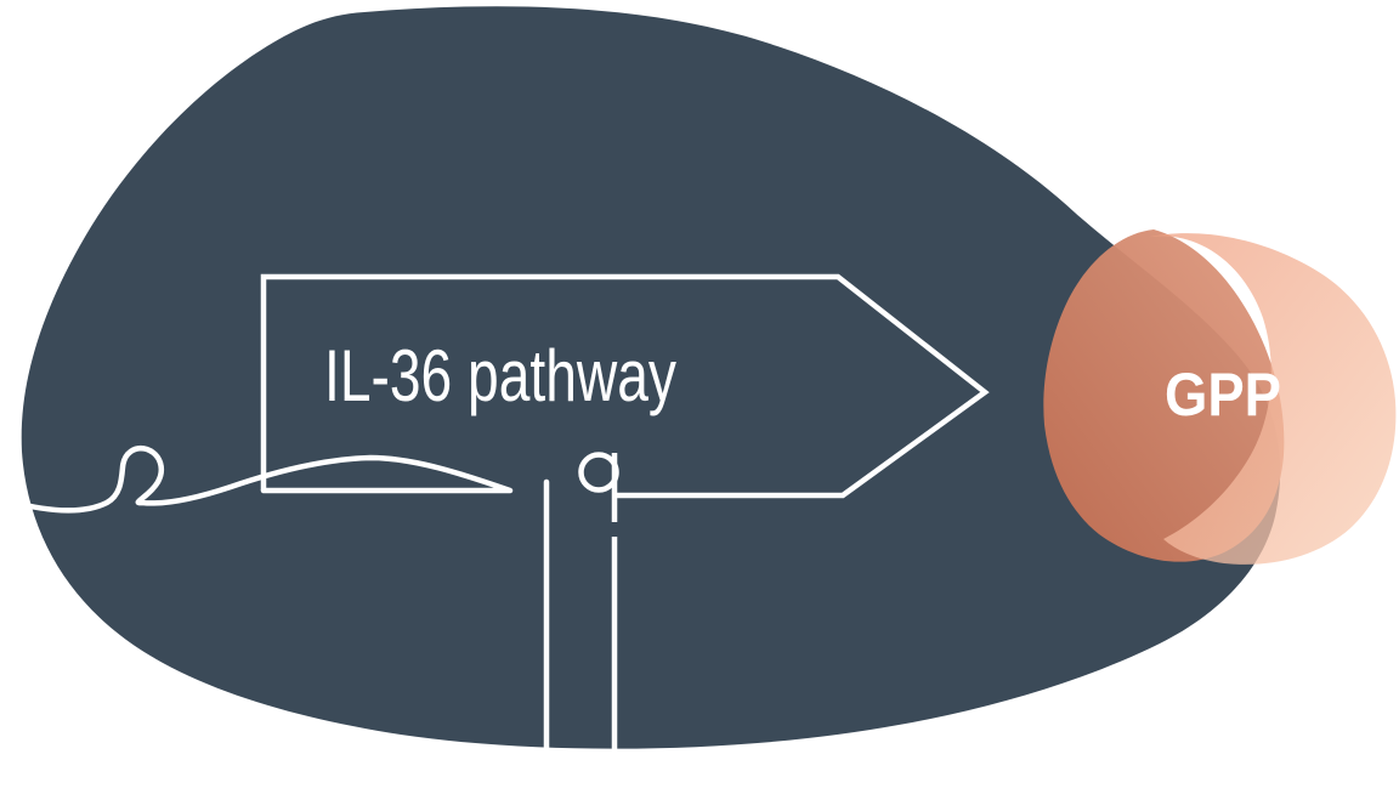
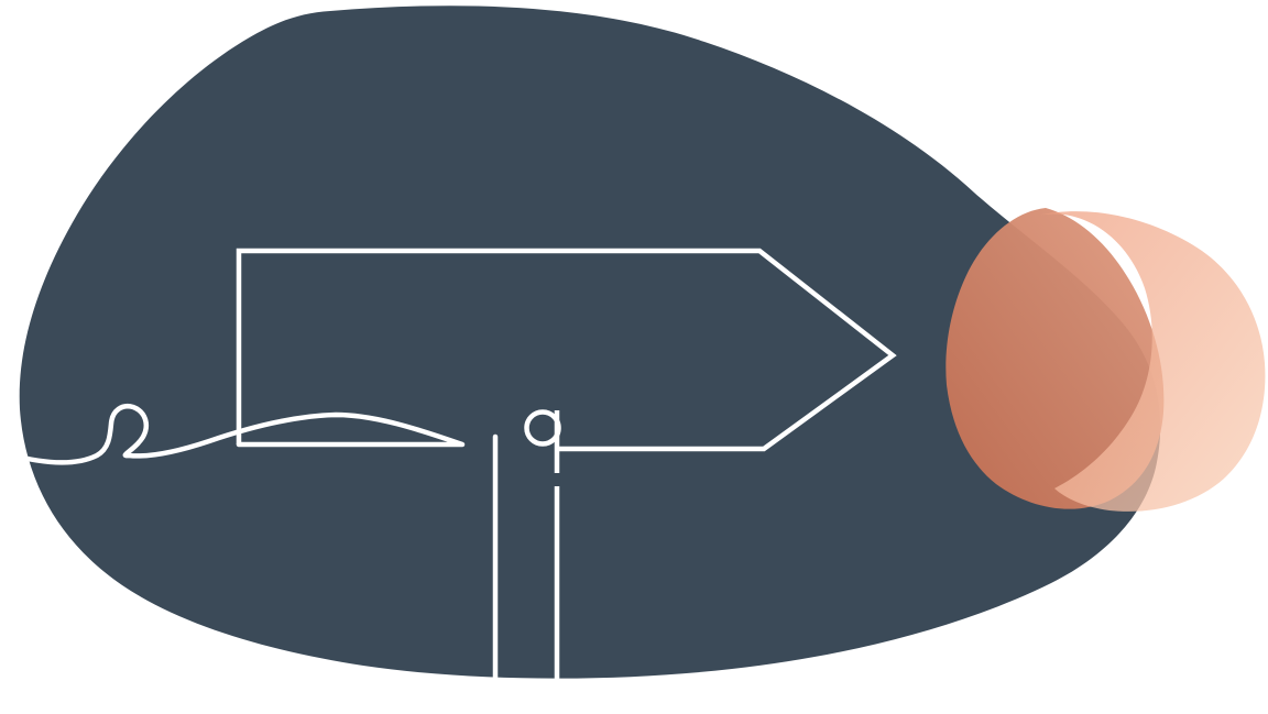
- IL-36 pathway
- GPP
